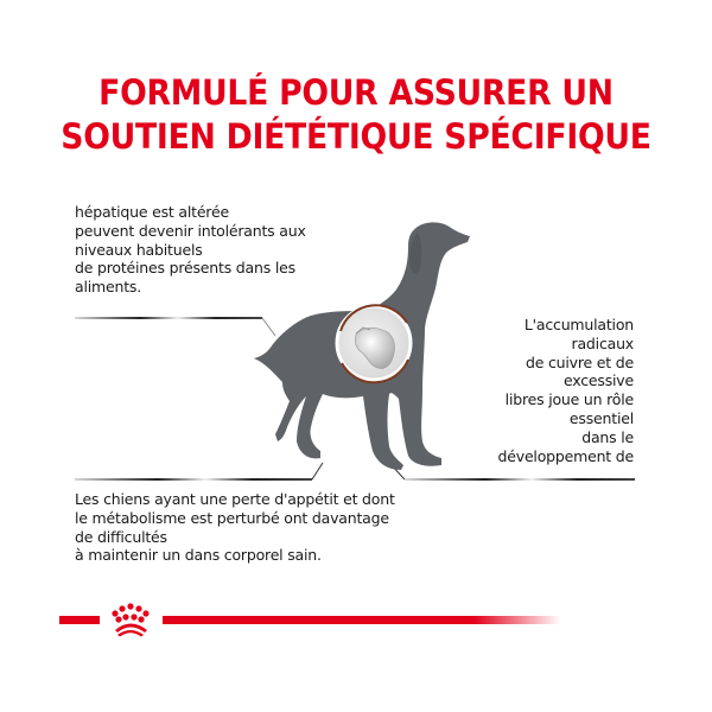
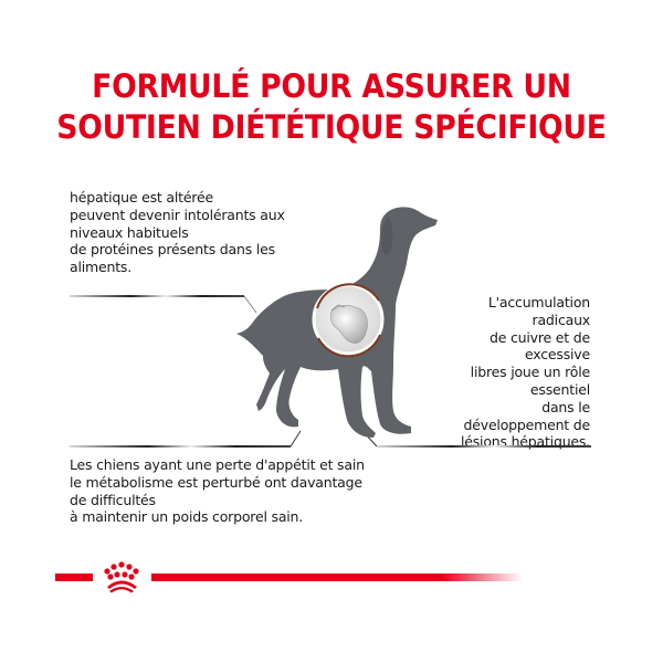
  FORMULÉ POUR ASSURER UN
  SOUTIEN DIÉTÉTIQUE SPÉCIFIQUE
  hépatique est altérée
  peuvent devenir intolérants aux
  niveaux habituels
  de protéines présents dans les
  aliments.
  L'accumulation
  radicaux
  de cuivre et de
  excessive
  libres joue un rôle
  essentiel
  dans le
  développement de
+ lésions hépatiques.
- Les chiens ayant une perte d'appétit et dont
+ Les chiens ayant une perte d'appétit et sain
  le métabolisme est perturbé ont davantage
  de difficultés
- à maintenir un dans corporel sain.
+ à maintenir un poids corporel sain.
